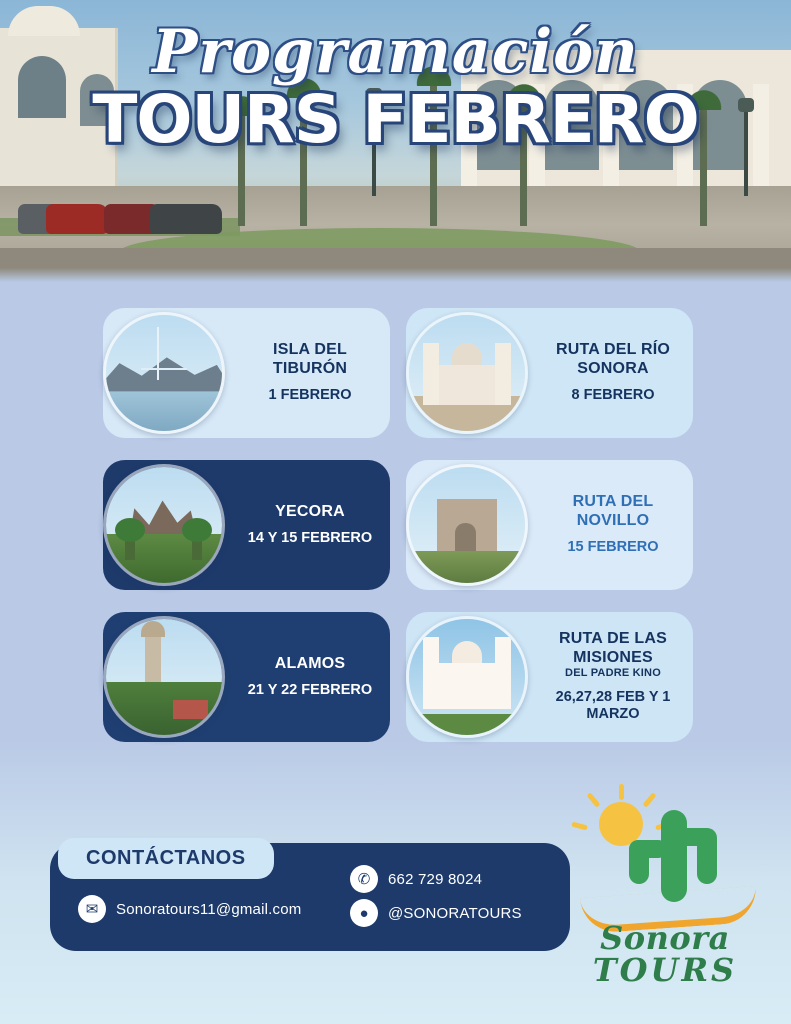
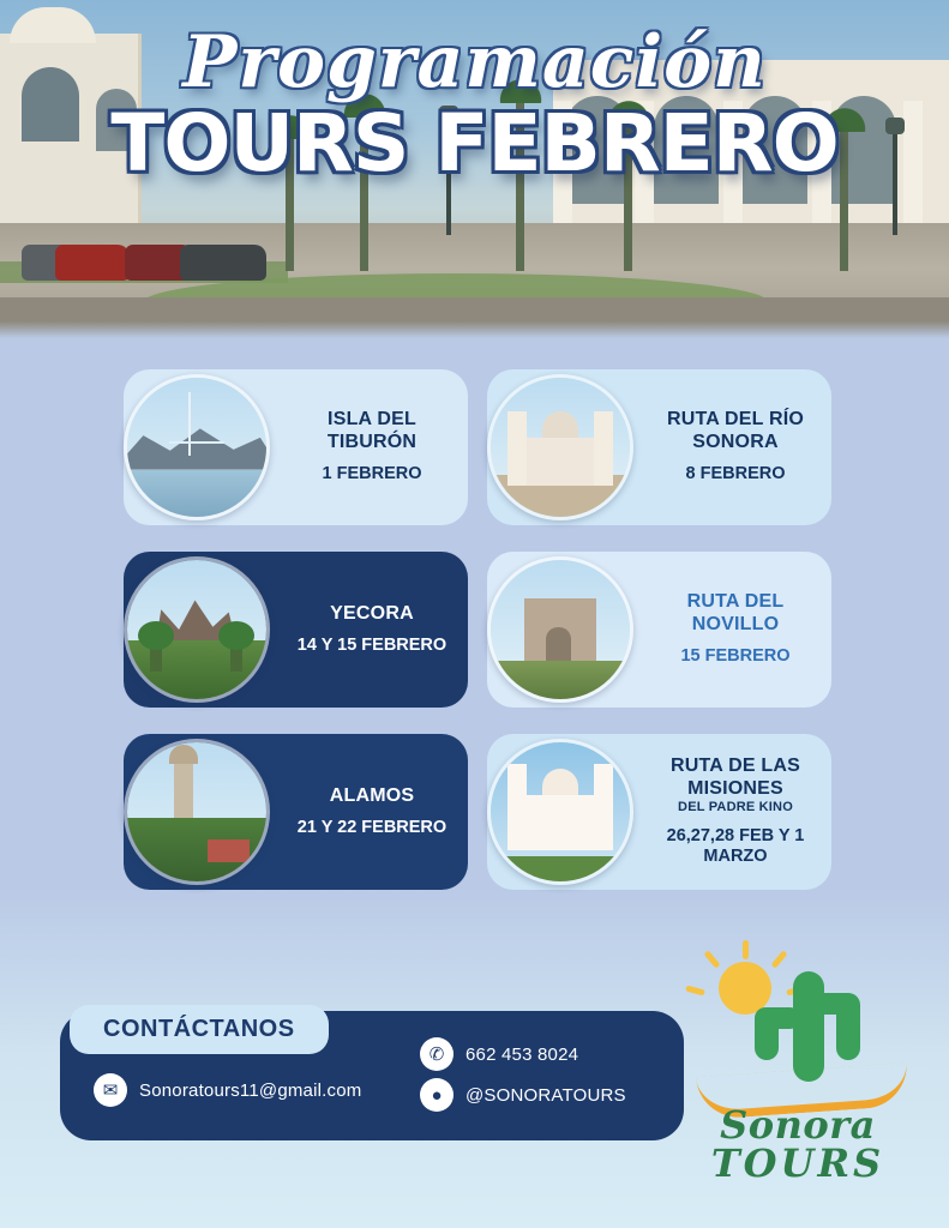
  Programación
  TOURS FEBRERO
  ISLA DEL TIBURÓN
  1 FEBRERO
  RUTA DEL RÍO SONORA
  8 FEBRERO
  YECORA
  14 Y 15 FEBRERO
  RUTA DEL NOVILLO
  15 FEBRERO
  ALAMOS
  21 Y 22 FEBRERO
  RUTA DE LAS MISIONES
  DEL PADRE KINO
  26,27,28 FEB Y 1 MARZO
  ✉
  Sonoratours11@gmail.com
  ✆
- 662 729 8024
+ 662 453 8024
  ●
  @SONORATOURS
  CONTÁCTANOS
  Sonora
  TOURS
